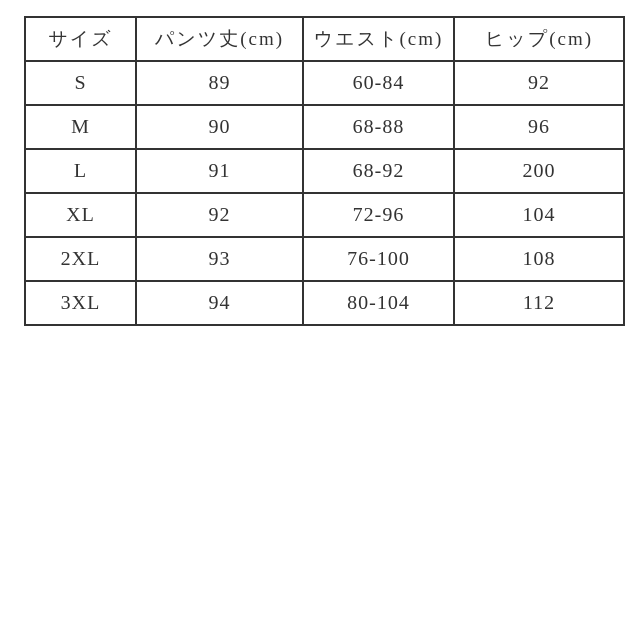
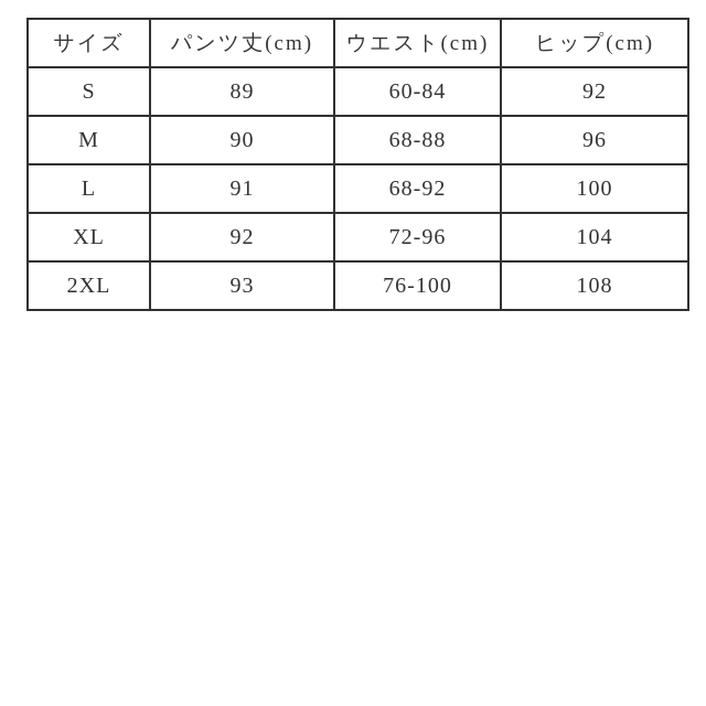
  サイズ	パンツ丈(cm)	ウエスト(cm)	ヒップ(cm)
  S	89	60-84	92
  M	90	68-88	96
- L	91	68-92	200
+ L	91	68-92	100
  XL	92	72-96	104
  2XL	93	76-100	108
- 3XL	94	80-104	112
